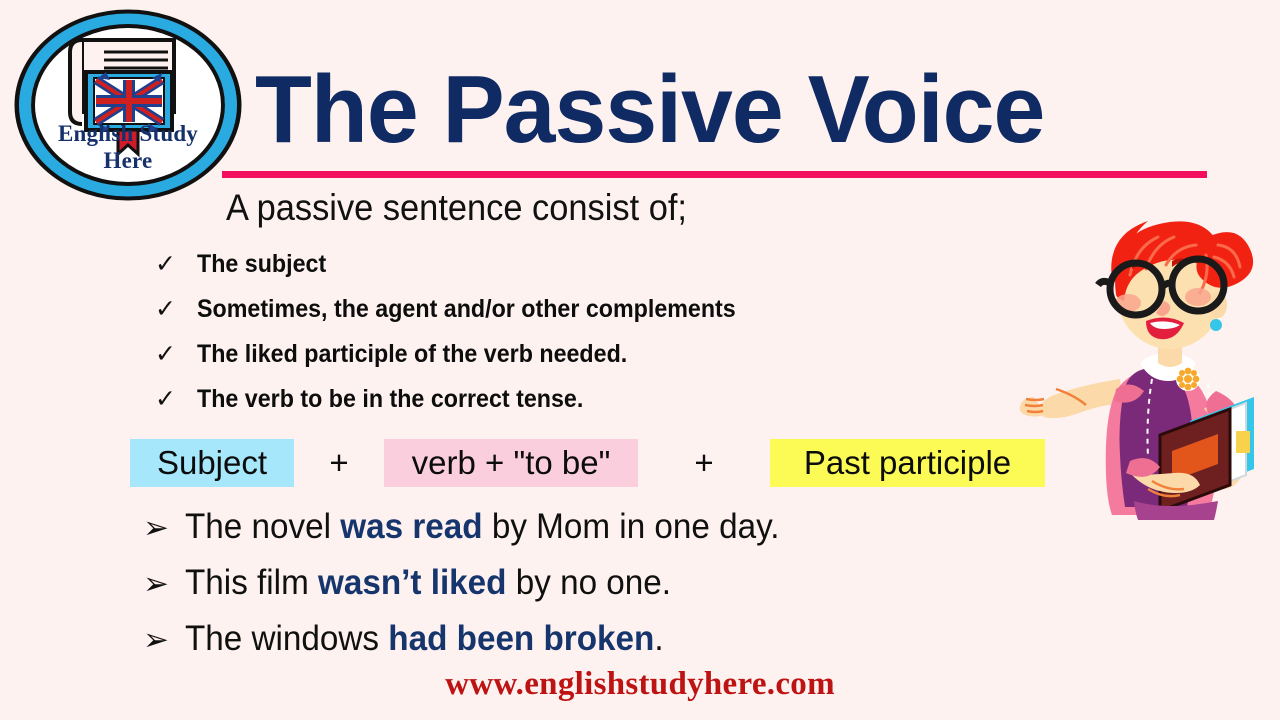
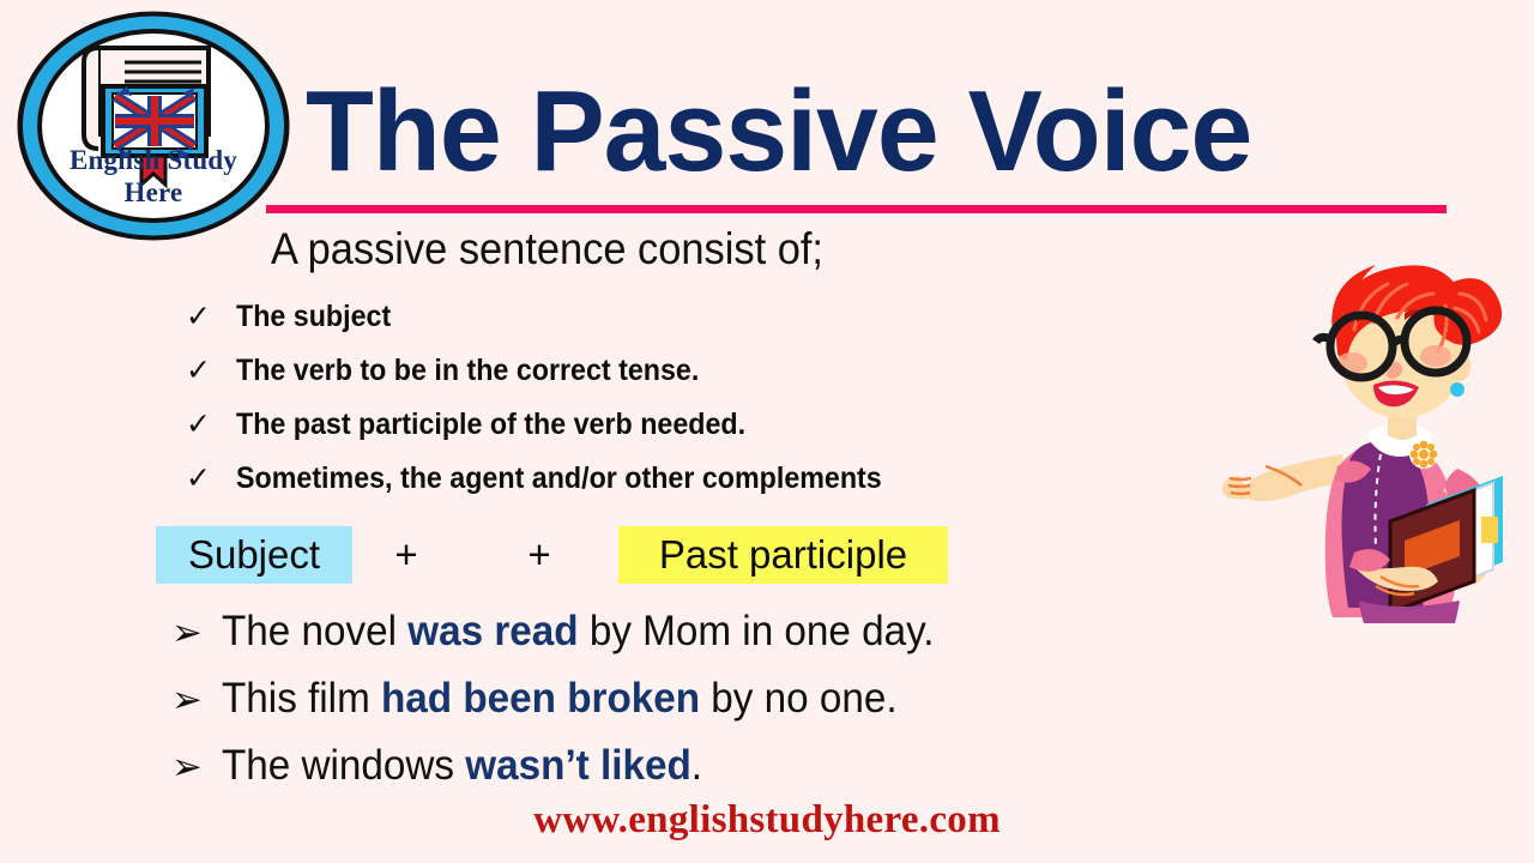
  English Study
  Here
  The Passive Voice
  A passive sentence consist of;
  ✓
  The subject
  ✓
- Sometimes, the agent and/or other complements
+ The verb to be in the correct tense.
  ✓
- The liked participle of the verb needed.
+ The past participle of the verb needed.
  ✓
- The verb to be in the correct tense.
+ Sometimes, the agent and/or other complements
  Subject
  +
- verb + "to be"
  +
  Past participle
  ➢
  The novel was read by Mom in one day.
  ➢
- This film wasn’t liked by no one.
+ This film had been broken by no one.
  ➢
- The windows had been broken.
+ The windows wasn’t liked.
  www.englishstudyhere.com
